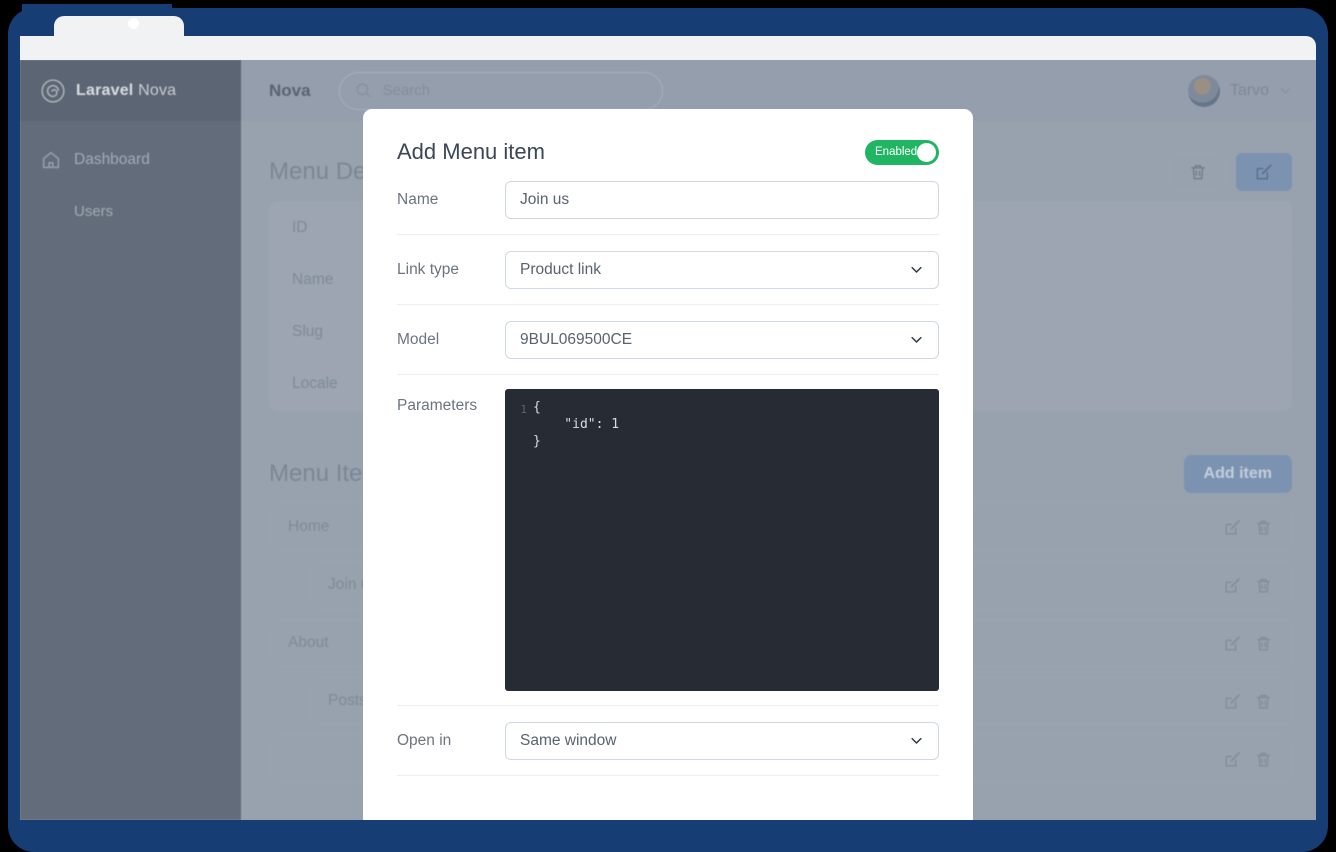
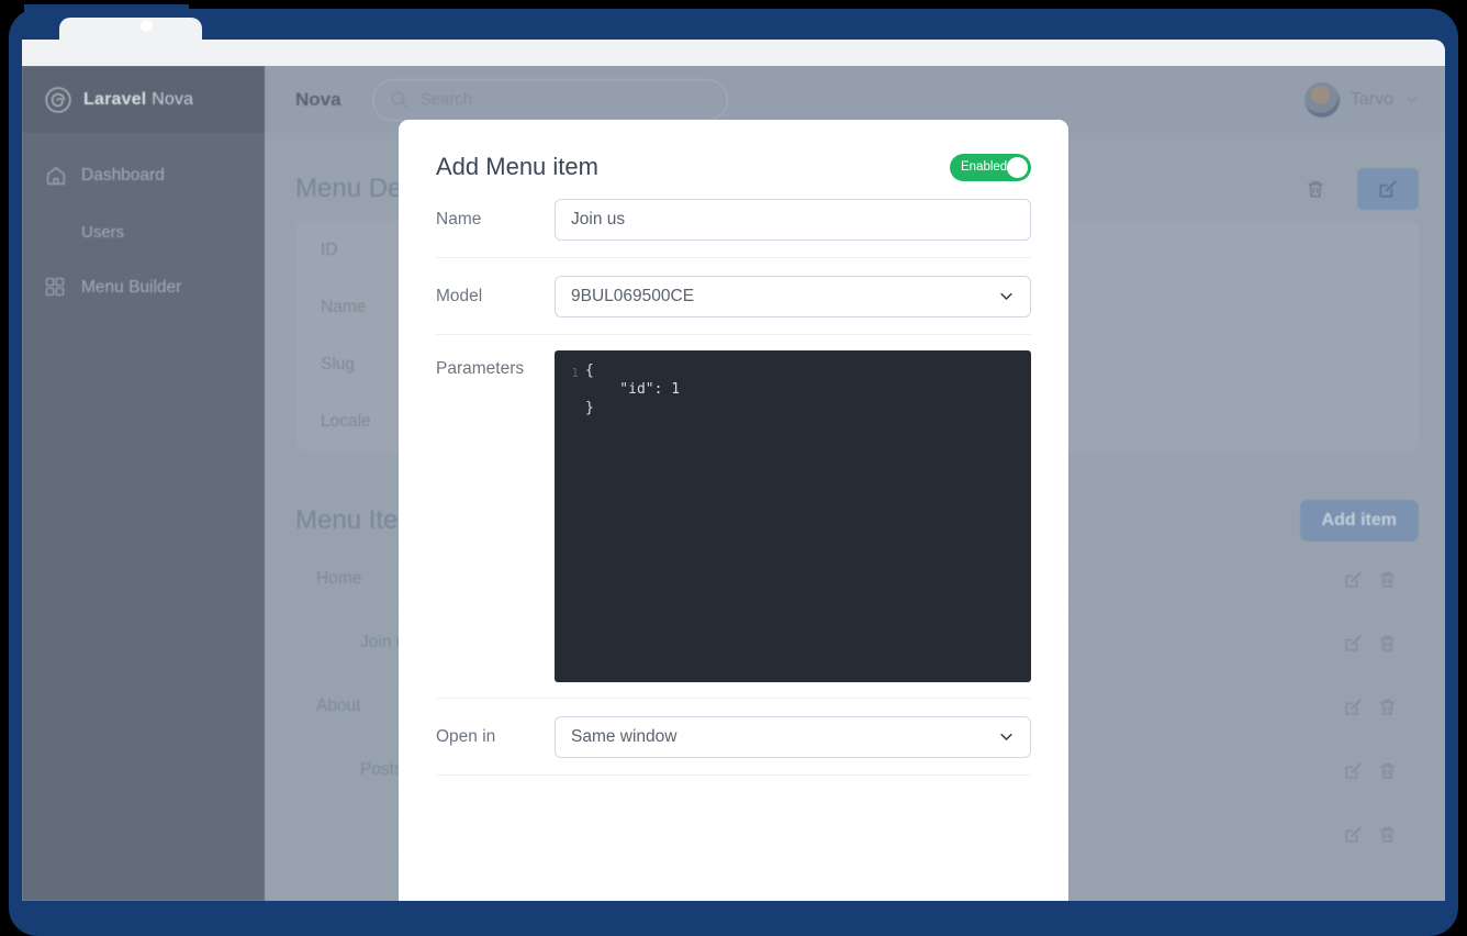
  Laravel Nova
  Dashboard
  Users
+ Menu Builder
  Nova
  Name
  Locale
  Menu Ite
  Add item
  Add Menu item
  Enabled
  Name
  Join us
- Link type
- Product link
  Model
  9BUL069500CE
  Parameters
  1
  {
  "id": 1
  }
  Open in
  Same window
